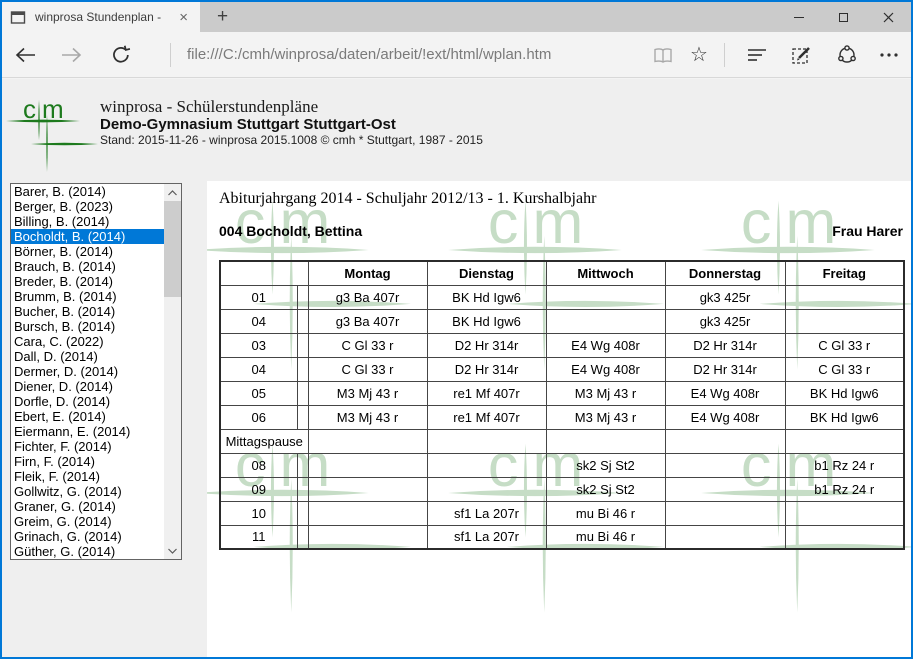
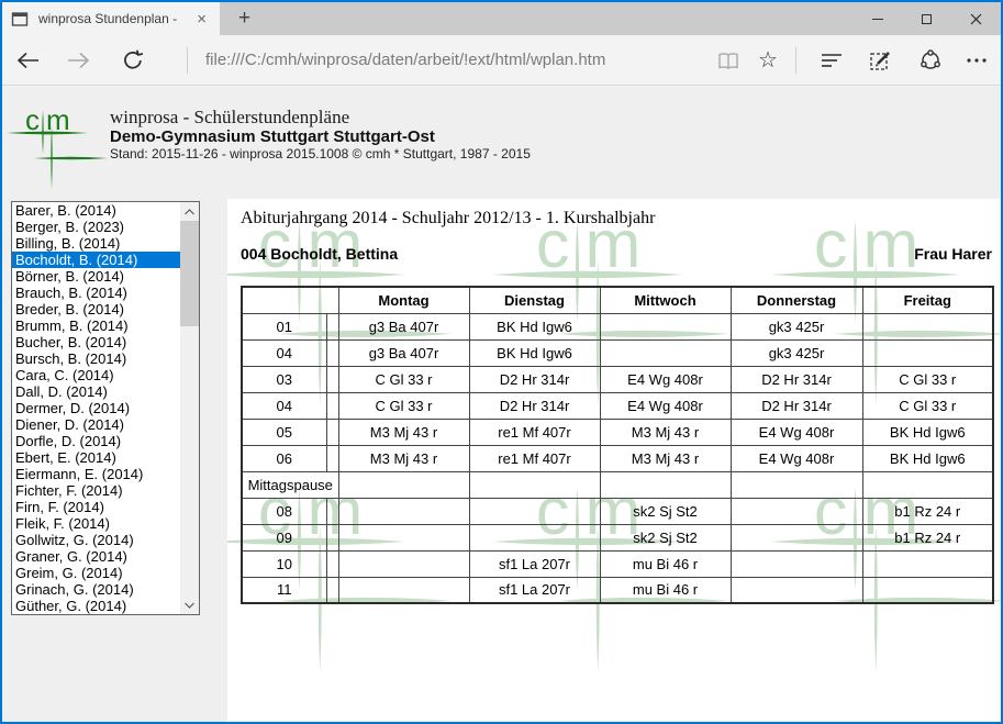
  winprosa Stundenplan -
  ×
  +
  file:///C:/cmh/winprosa/daten/arbeit/!ext/html/wplan.htm
  ☆
  c
  m
  winprosa - Schülerstundenpläne
  Demo-Gymnasium Stuttgart Stuttgart-Ost
  Stand: 2015-11-26 - winprosa 2015.1008 © cmh * Stuttgart, 1987 - 2015
  Barer, B. (2014)
  Berger, B. (2023)
  Billing, B. (2014)
  Bocholdt, B. (2014)
  Börner, B. (2014)
  Brauch, B. (2014)
  Breder, B. (2014)
  Brumm, B. (2014)
  Bucher, B. (2014)
  Bursch, B. (2014)
- Cara, C. (2022)
+ Cara, C. (2014)
  Dall, D. (2014)
  Dermer, D. (2014)
  Diener, D. (2014)
  Dorfle, D. (2014)
  Ebert, E. (2014)
  Eiermann, E. (2014)
  Fichter, F. (2014)
  Firn, F. (2014)
  Fleik, F. (2014)
  Gollwitz, G. (2014)
  Graner, G. (2014)
  Greim, G. (2014)
  Grinach, G. (2014)
  Güther, G. (2014)
  c
  m
  c
  m
  c
  m
  c
  m
  c
  m
  c
  m
  Abiturjahrgang 2014 - Schuljahr 2012/13 - 1. Kurshalbjahr
  004 Bocholdt, Bettina
  Frau Harer
  	Montag	Dienstag	Mittwoch	Donnerstag	Freitag
  01		g3 Ba 407r	BK Hd Igw6		gk3 425r
  04		g3 Ba 407r	BK Hd Igw6		gk3 425r
  03		C Gl 33 r	D2 Hr 314r	E4 Wg 408r	D2 Hr 314r	C Gl 33 r
  04		C Gl 33 r	D2 Hr 314r	E4 Wg 408r	D2 Hr 314r	C Gl 33 r
  05		M3 Mj 43 r	re1 Mf 407r	M3 Mj 43 r	E4 Wg 408r	BK Hd Igw6
  06		M3 Mj 43 r	re1 Mf 407r	M3 Mj 43 r	E4 Wg 408r	BK Hd Igw6
  Mittagspause
  08				sk2 Sj St2		b1 Rz 24 r
  09				sk2 Sj St2		b1 Rz 24 r
  10			sf1 La 207r	mu Bi 46 r
  11			sf1 La 207r	mu Bi 46 r
